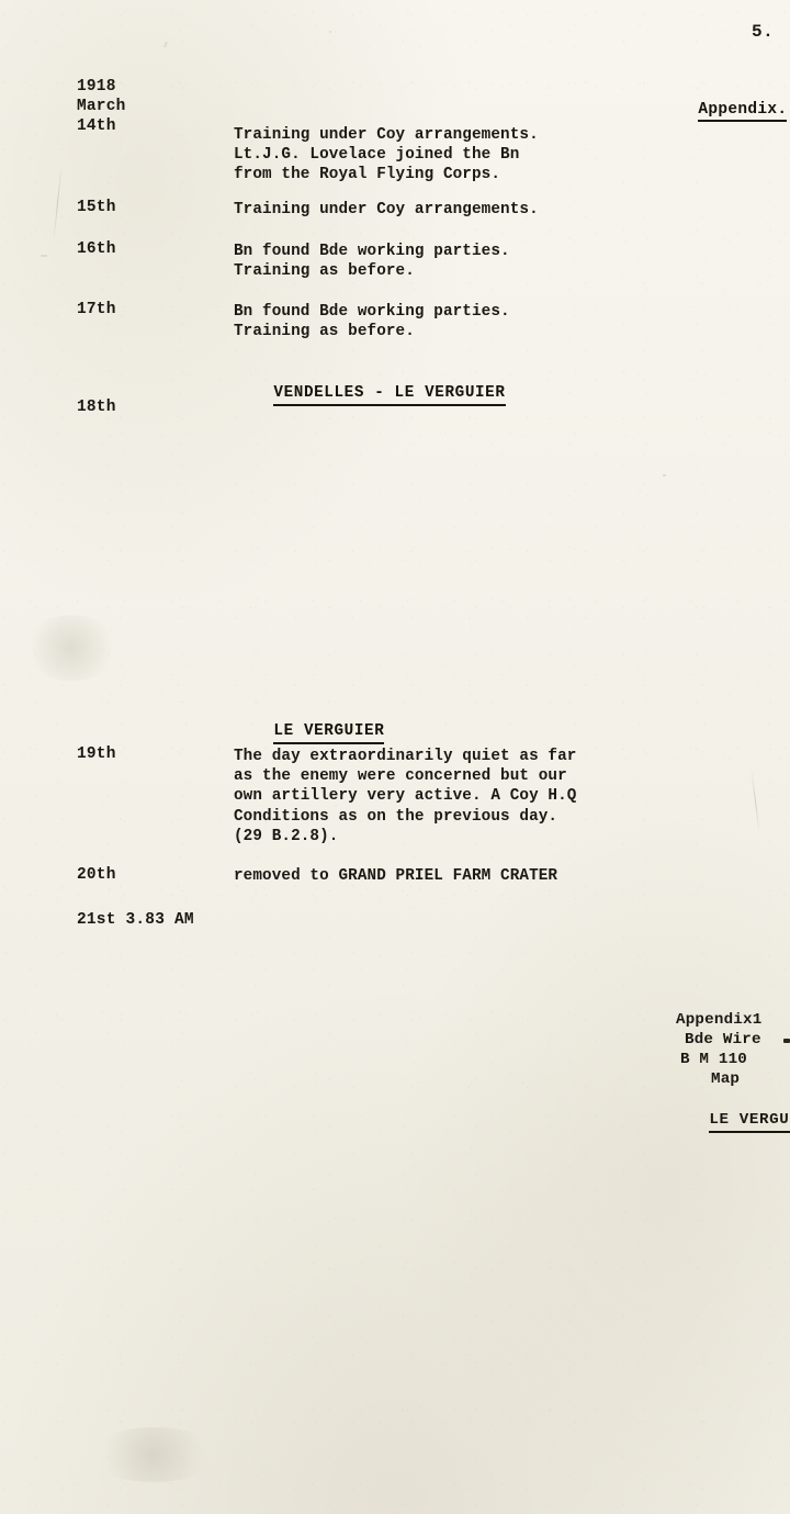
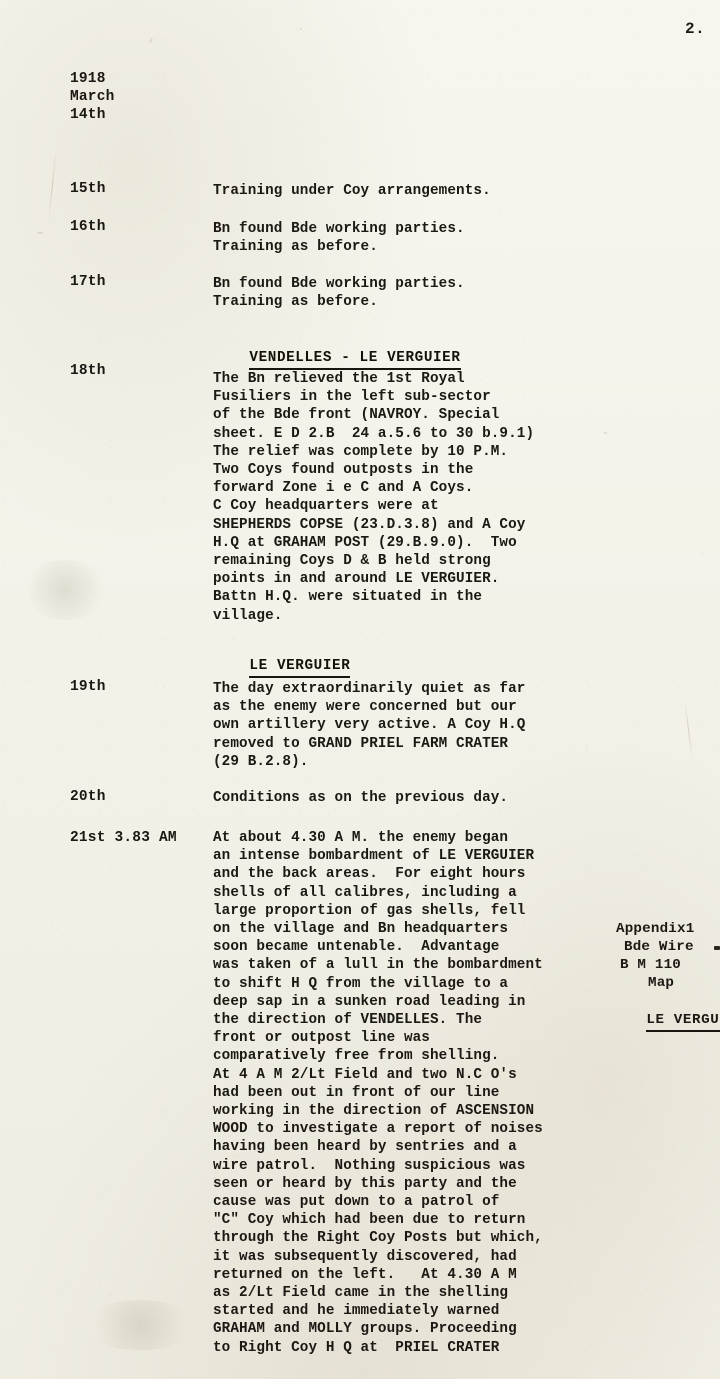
- 5.
+ 2.
- Appendix.
  1918
  March
  14th
- Training under Coy arrangements. Lt.J.G. Lovelace joined the Bn from the Royal Flying Corps.
  15th
  Training under Coy arrangements.
  16th
  Bn found Bde working parties. Training as before.
  17th
  Bn found Bde working parties. Training as before.
  VENDELLES - LE VERGUIER
  18th
+ The Bn relieved the 1st Royal Fusiliers in the left sub-sector of the Bde front (NAVROY. Special sheet. E D 2.B 24 a.5.6 to 30 b.9.1) The relief was complete by 10 P.M. Two Coys found outposts in the forward Zone i e C and A Coys. C Coy headquarters were at SHEPHERDS COPSE (23.D.3.8) and A Coy H.Q at GRAHAM POST (29.B.9.0). Two remaining Coys D & B held strong points in and around LE VERGUIER. Battn H.Q. were situated in the village.
  LE VERGUIER
  19th
- The day extraordinarily quiet as far as the enemy were concerned but our own artillery very active. A Coy H.Q Conditions as on the previous day. (29 B.2.8).
+ The day extraordinarily quiet as far as the enemy were concerned but our own artillery very active. A Coy H.Q removed to GRAND PRIEL FARM CRATER (29 B.2.8).
  20th
- removed to GRAND PRIEL FARM CRATER
+ Conditions as on the previous day.
  21st 3.83 AM
+ At about 4.30 A M. the enemy began an intense bombardment of LE VERGUIER and the back areas. For eight hours shells of all calibres, including a large proportion of gas shells, fell on the village and Bn headquarters soon became untenable. Advantage was taken of a lull in the bombardment to shift H Q from the village to a deep sap in a sunken road leading in the direction of VENDELLES. The front or outpost line was comparatively free from shelling. At 4 A M 2/Lt Field and two N.C O's had been out in front of our line working in the direction of ASCENSION WOOD to investigate a report of noises having been heard by sentries and a wire patrol. Nothing suspicious was seen or heard by this party and the cause was put down to a patrol of "C" Coy which had been due to return through the Right Coy Posts but which, it was subsequently discovered, had returned on the left. At 4.30 A M as 2/Lt Field came in the shelling started and he immediately warned GRAHAM and MOLLY groups. Proceeding to Right Coy H Q at PRIEL CRATER
  Appendix1
  Bde Wire
  B M 110
  Map
  LE VERGU
